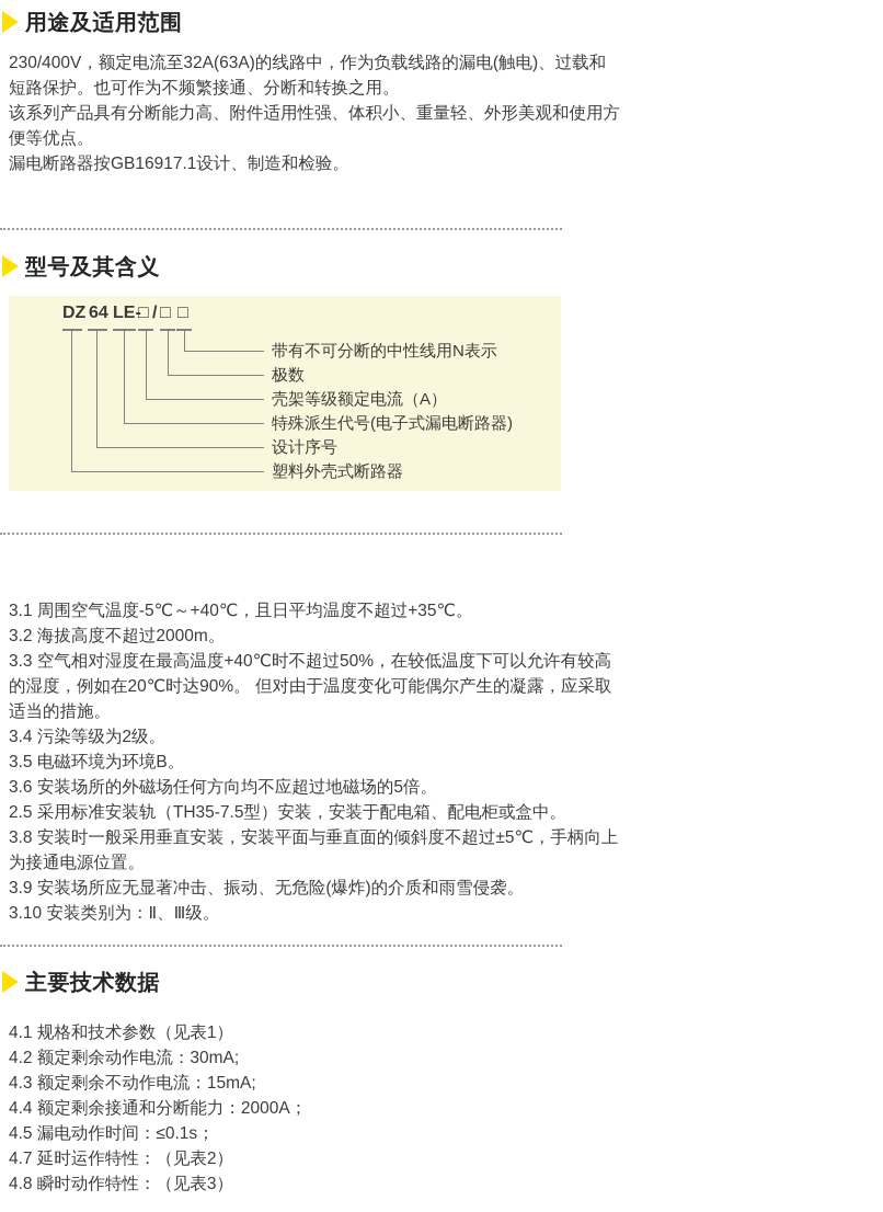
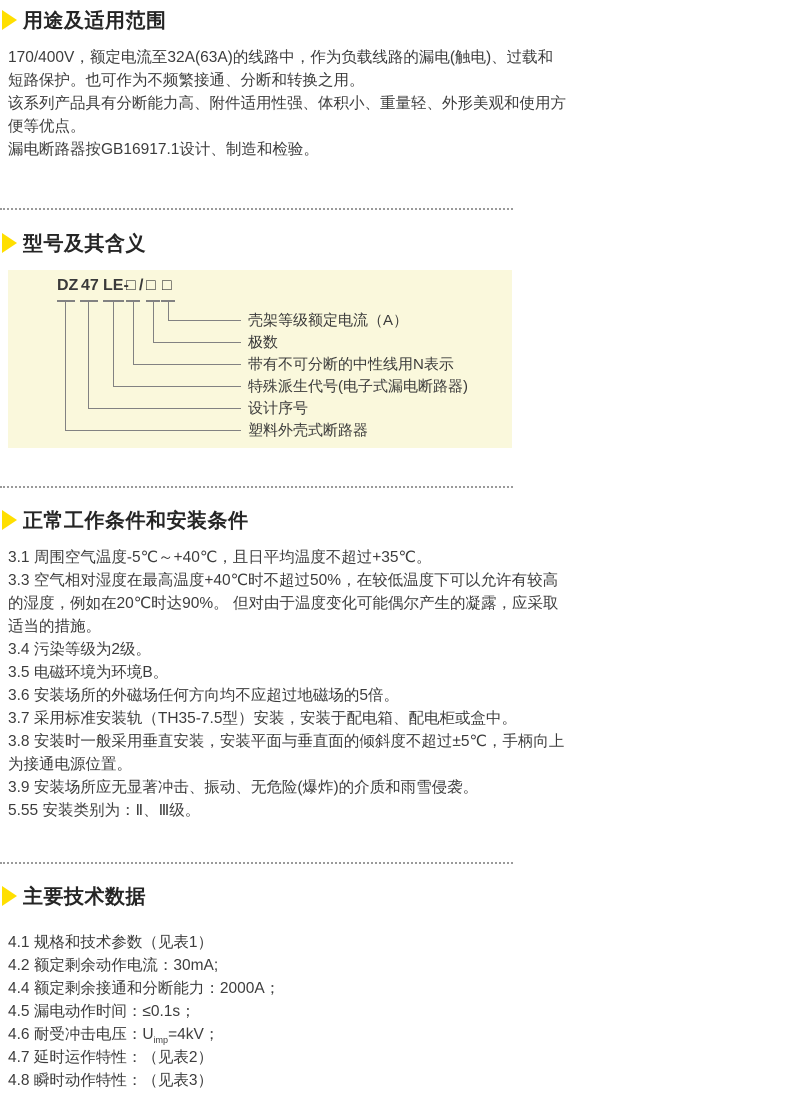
  用途及适用范围
- 230/400V，额定电流至32A(63A)的线路中，作为负载线路的漏电(触电)、过载和
+ 170/400V，额定电流至32A(63A)的线路中，作为负载线路的漏电(触电)、过载和
  短路保护。也可作为不频繁接通、分断和转换之用。
  该系列产品具有分断能力高、附件适用性强、体积小、重量轻、外形美观和使用方
  便等优点。
  漏电断路器按GB16917.1设计、制造和检验。
  型号及其含义
  DZ
- 64
+ 47
  LE-
  □
  /
  □
  □
- 带有不可分断的中性线用N表示
+ 壳架等级额定电流（A）
  极数
- 壳架等级额定电流（A）
+ 带有不可分断的中性线用N表示
  特殊派生代号(电子式漏电断路器)
  设计序号
  塑料外壳式断路器
+ 正常工作条件和安装条件
  3.1 周围空气温度-5℃～+40℃，且日平均温度不超过+35℃。
- 3.2 海拔高度不超过2000m。
  3.3 空气相对湿度在最高温度+40℃时不超过50%，在较低温度下可以允许有较高
  的湿度，例如在20℃时达90%。 但对由于温度变化可能偶尔产生的凝露，应采取
  适当的措施。
  3.4 污染等级为2级。
  3.5 电磁环境为环境B。
  3.6 安装场所的外磁场任何方向均不应超过地磁场的5倍。
- 2.5 采用标准安装轨（TH35-7.5型）安装，安装于配电箱、配电柜或盒中。
+ 3.7 采用标准安装轨（TH35-7.5型）安装，安装于配电箱、配电柜或盒中。
  3.8 安装时一般采用垂直安装，安装平面与垂直面的倾斜度不超过±5℃，手柄向上
  为接通电源位置。
  3.9 安装场所应无显著冲击、振动、无危险(爆炸)的介质和雨雪侵袭。
- 3.10 安装类别为：Ⅱ、Ⅲ级。
+ 5.55 安装类别为：Ⅱ、Ⅲ级。
  主要技术数据
  4.1 规格和技术参数（见表1）
  4.2 额定剩余动作电流：30mA;
- 4.3 额定剩余不动作电流：15mA;
  4.4 额定剩余接通和分断能力：2000A；
  4.5 漏电动作时间：≤0.1s；
+ 4.6 耐受冲击电压：Uimp=4kV；
  4.7 延时运作特性：（见表2）
  4.8 瞬时动作特性：（见表3）
